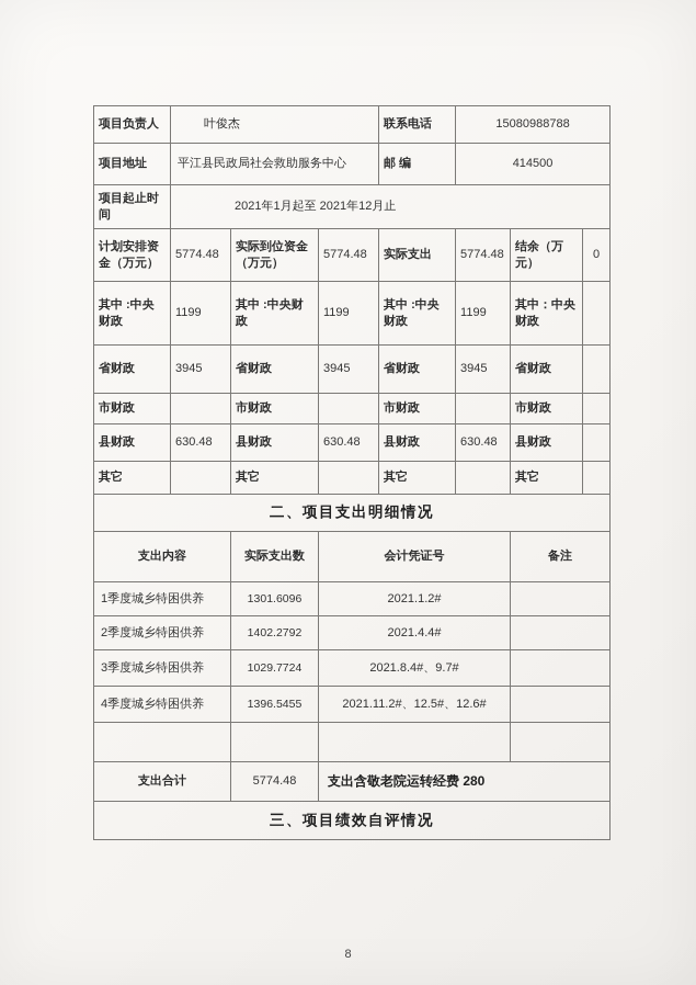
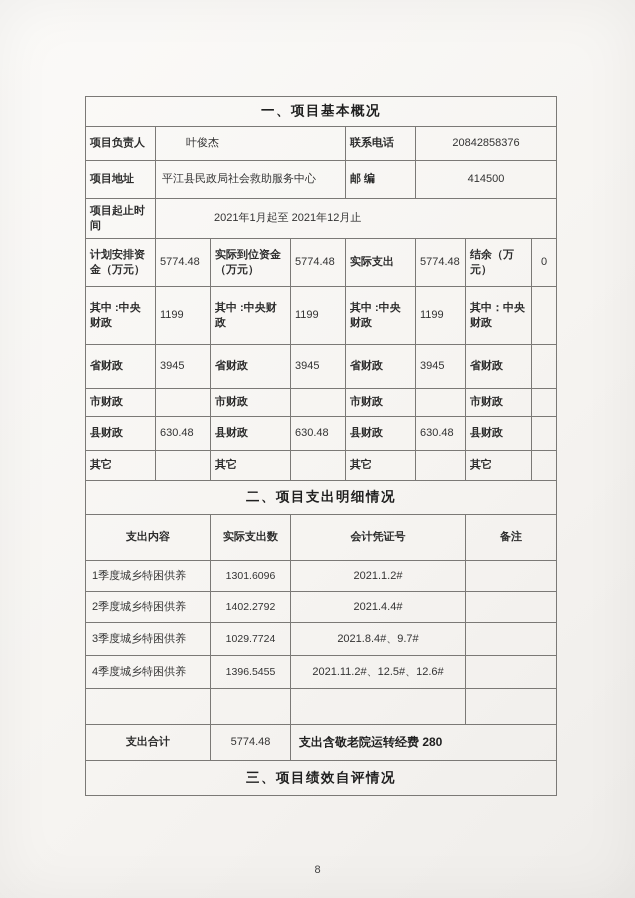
+ 一、项目基本概况
- 项目负责人	叶俊杰	联系电话	15080988788
+ 项目负责人	叶俊杰	联系电话	20842858376
  项目地址	平江县民政局社会救助服务中心	邮 编	414500
  项目起止时间	2021年1月起至 2021年12月止
  计划安排资金（万元）	5774.48	实际到位资金（万元）	5774.48	实际支出	5774.48	结余（万元）	0
  其中 :中央财政	1199	其中 :中央财政	1199	其中 :中央财政	1199	其中：中央财政
  省财政	3945	省财政	3945	省财政	3945	省财政
  市财政		市财政		市财政		市财政
  县财政	630.48	县财政	630.48	县财政	630.48	县财政
  其它		其它		其它		其它
  二、项目支出明细情况
  支出内容	实际支出数	会计凭证号	备注
  1季度城乡特困供养	1301.6096	2021.1.2#
  2季度城乡特困供养	1402.2792	2021.4.4#
  3季度城乡特困供养	1029.7724	2021.8.4#、9.7#
  4季度城乡特困供养	1396.5455	2021.11.2#、12.5#、12.6#
  支出合计	5774.48	支出含敬老院运转经费 280
  三、项目绩效自评情况
  8
